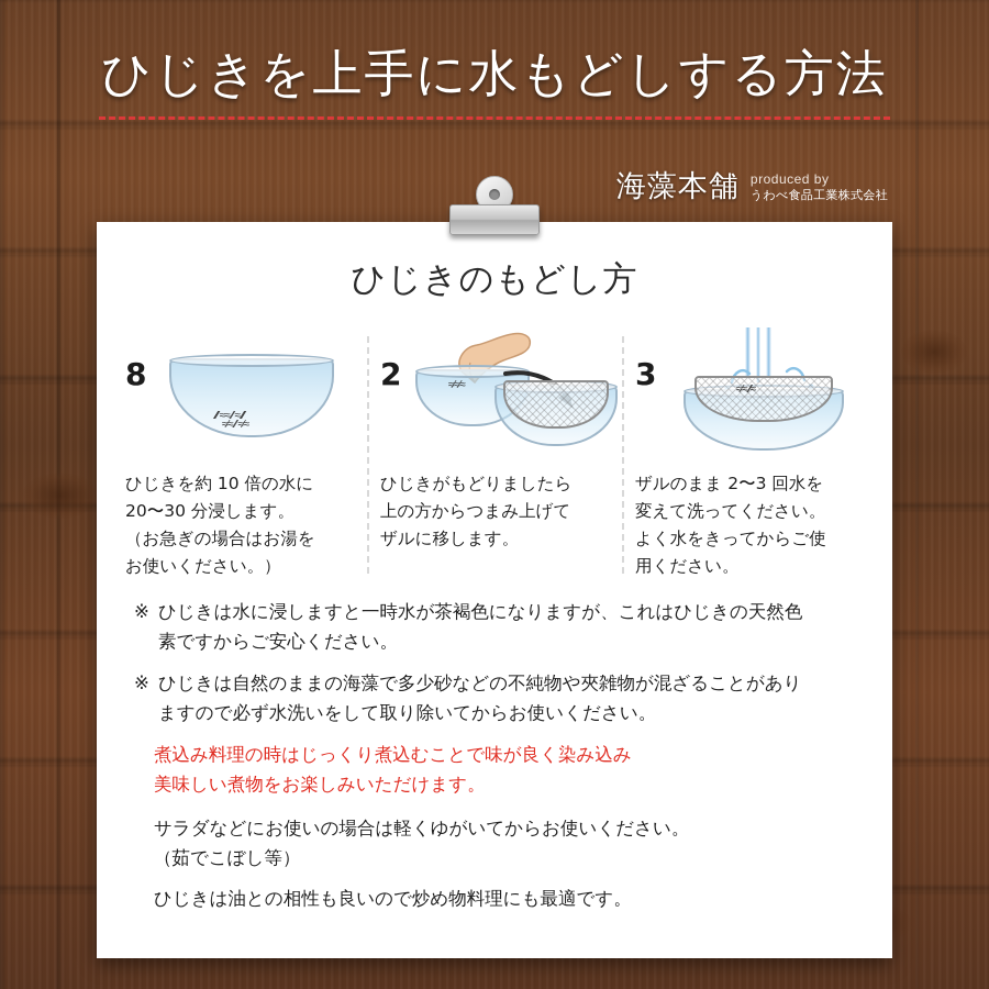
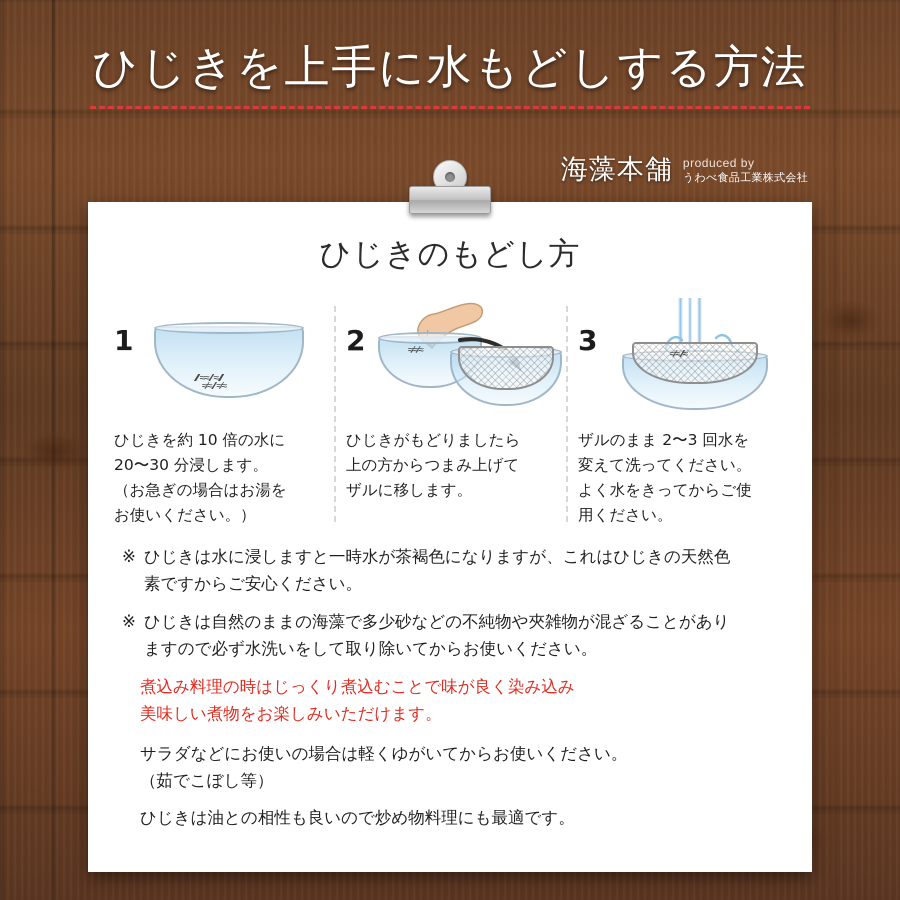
  ひじきを上手に水もどしする方法
  海藻本舗
  produced by
  うわべ食品工業株式会社
  ひじきのもどし方
- 8
+ 1
  ⁄⁄⁄ ≈≈ ⁄⁄ ≈ ⁄⁄⁄
  ≈⁄≈ ⁄⁄ ≈⁄≈
  ひじきを約 10 倍の水に
  20〜30 分浸します。
  （お急ぎの場合はお湯を
  お使いください。）
  2
  ≈⁄≈⁄≈
  ひじきがもどりましたら
  上の方からつまみ上げて
  ザルに移します。
  3
  ≈⁄≈ ⁄⁄≈
  ザルのまま 2〜3 回水を
  変えて洗ってください。
  よく水をきってからご使
  用ください。
  ※
  ひじきは水に浸しますと一時水が茶褐色になりますが、これはひじきの天然色
  素ですからご安心ください。
  ※
  ひじきは自然のままの海藻で多少砂などの不純物や夾雑物が混ざることがあり
  ますので必ず水洗いをして取り除いてからお使いください。
  煮込み料理の時はじっくり煮込むことで味が良く染み込み
  美味しい煮物をお楽しみいただけます。
  サラダなどにお使いの場合は軽くゆがいてからお使いください。
  （茹でこぼし等）
  ひじきは油との相性も良いので炒め物料理にも最適です。
